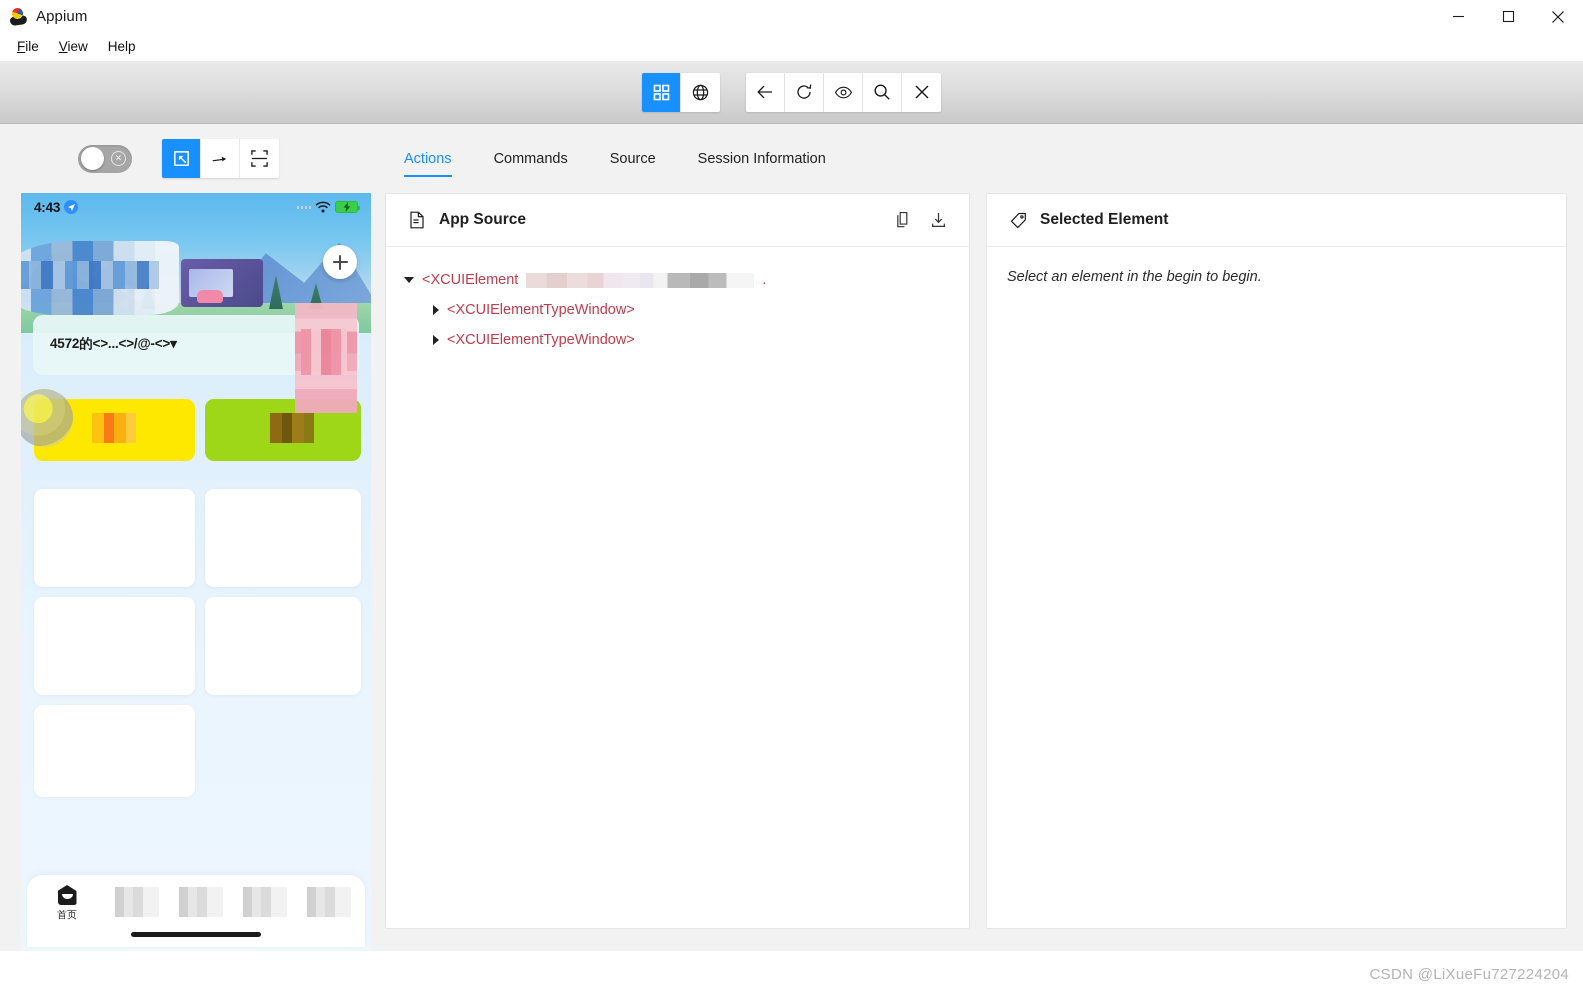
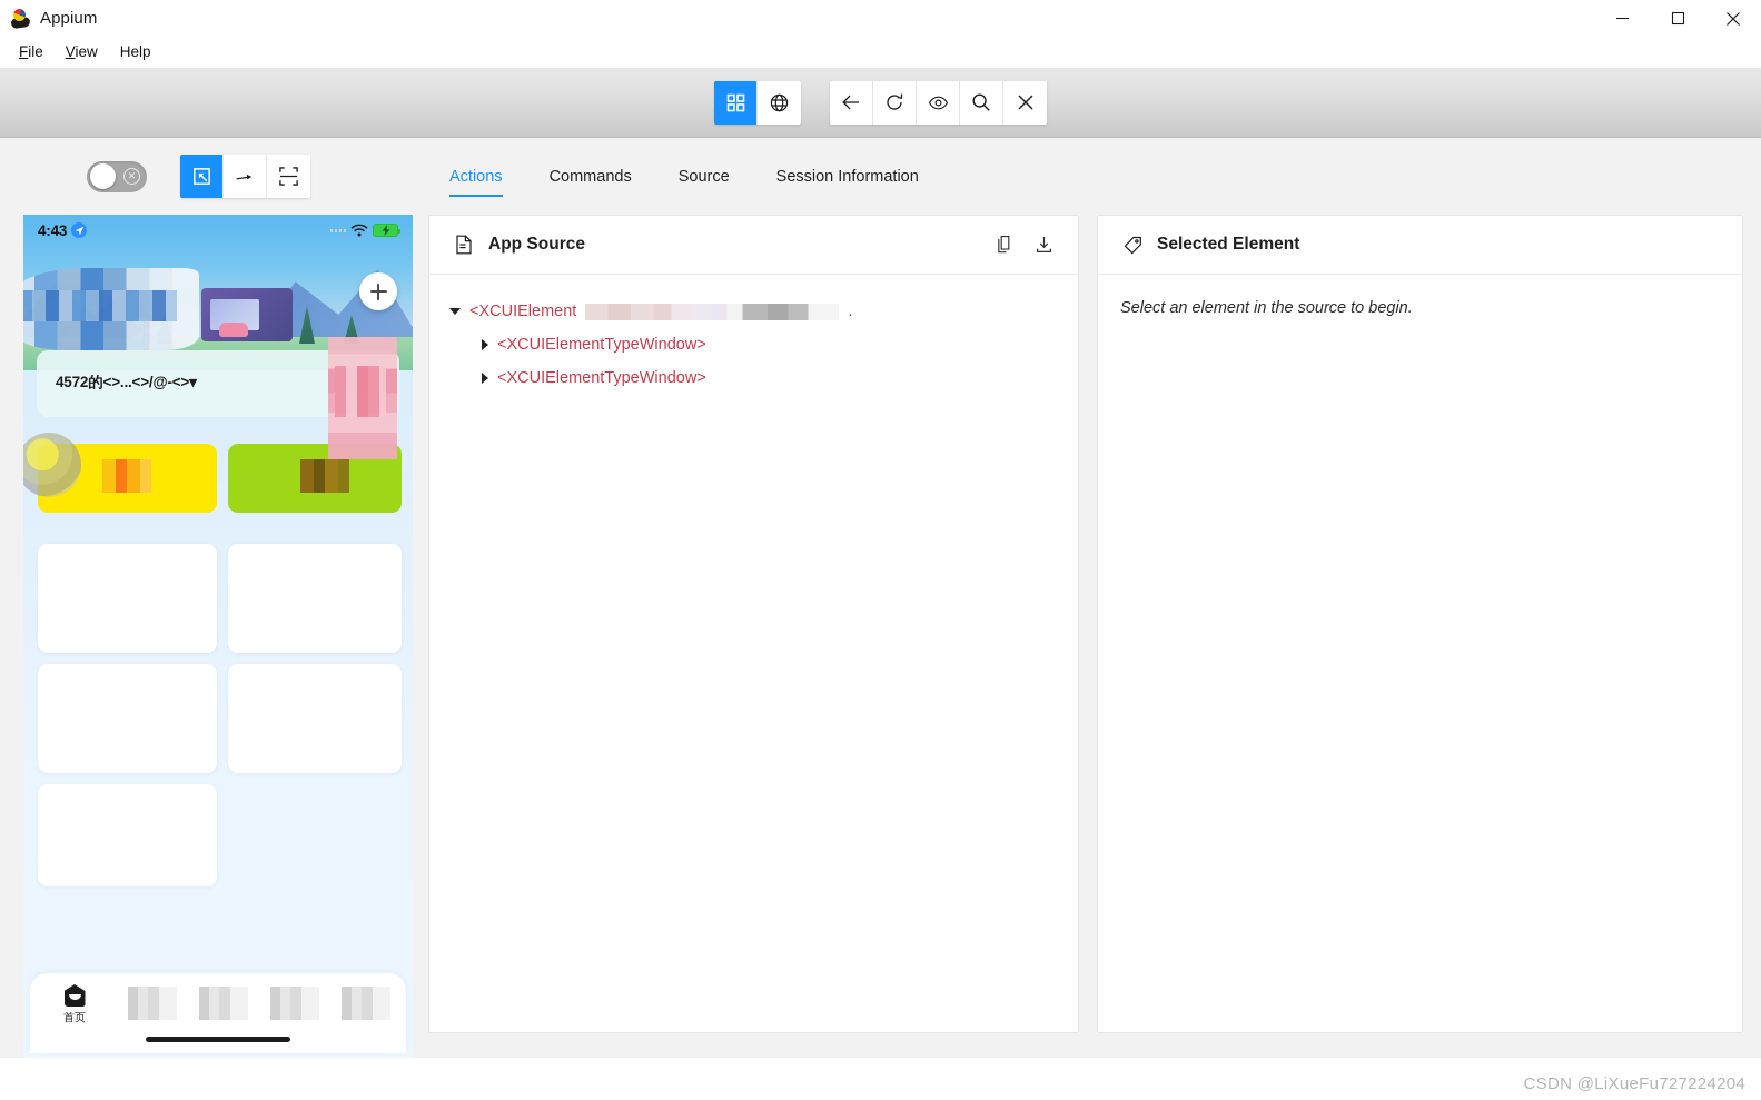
  Appium
  File
  View
  Help
  ✕
  4:43
  4572的<>...<>/@-<>▾
  首页
  Actions
  Commands
  Source
  Session Information
  App Source
  <XCUIElement
  .
  <XCUIElementTypeWindow>
  <XCUIElementTypeWindow>
  Selected Element
- Select an element in the begin to begin.
+ Select an element in the source to begin.
  CSDN @LiXueFu727224204
